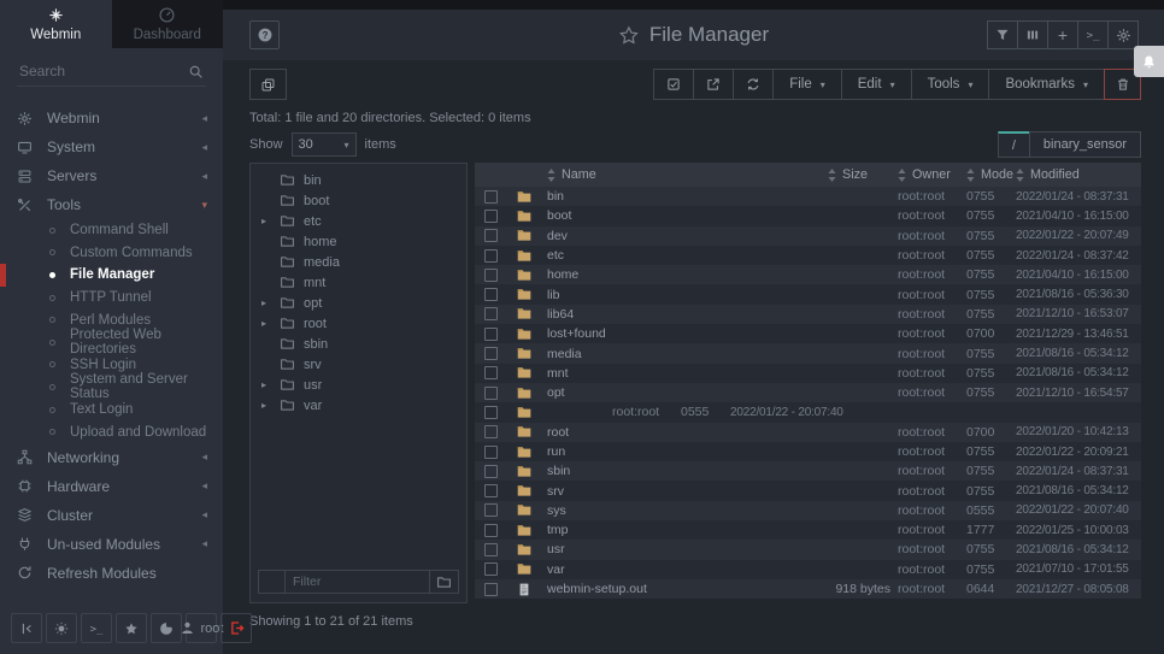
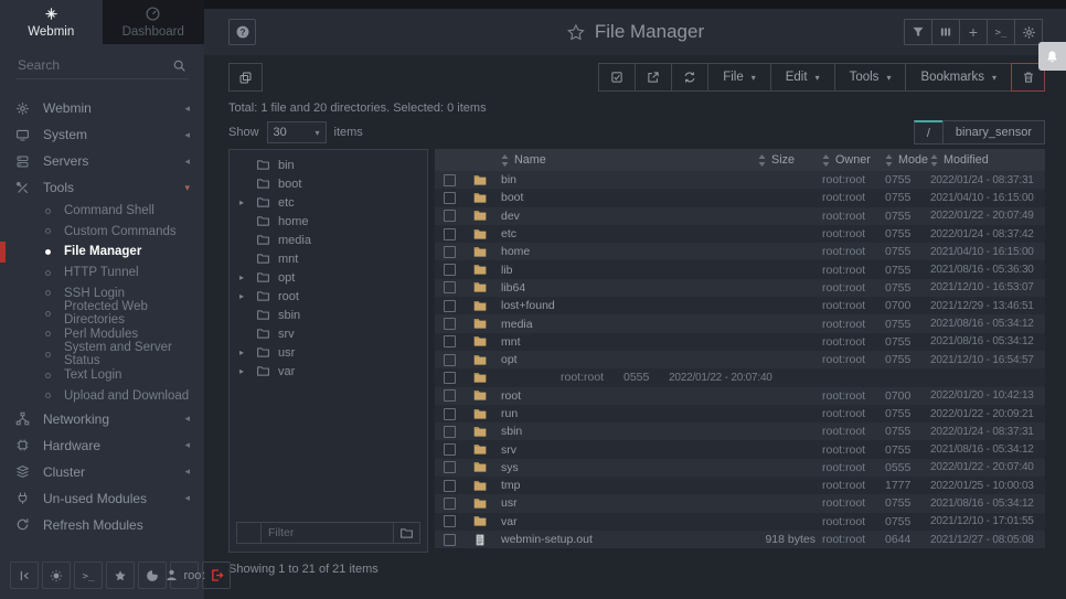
  Webmin
  Dashboard
  Search
  Webmin
  ◂
  System
  ◂
  Servers
  ◂
  Tools
  ▾
  Command Shell
  Custom Commands
  File Manager
  HTTP Tunnel
- Perl Modules
+ SSH Login
  Protected Web Directories
- SSH Login
+ Perl Modules
  System and Server Status
  Text Login
  Upload and Download
  Networking
  ◂
  Hardware
  ◂
  Cluster
  ◂
  Un-used Modules
  ◂
  Refresh Modules
  >_
  root
  ?
  File Manager
  +
  >_
  File
  ▾
  Edit
  ▾
  Tools
  ▾
  Bookmarks
  ▾
  Total: 1 file and 20 directories. Selected: 0 items
  Show
  30
  ▾
  items
  /
  binary_sensor
  bin
  boot
  ▸
  etc
  home
  media
  mnt
  ▸
  opt
  ▸
  root
  sbin
  srv
  ▸
  usr
  ▸
  var
  Filter
  Name
  Size
  Owner
  Mode
  Modified
  bin
  root:root
  0755
  2022/01/24 - 08:37:31
  boot
  root:root
  0755
  2021/04/10 - 16:15:00
  dev
  root:root
  0755
  2022/01/22 - 20:07:49
  etc
  root:root
  0755
  2022/01/24 - 08:37:42
  home
  root:root
  0755
  2021/04/10 - 16:15:00
  lib
  root:root
  0755
  2021/08/16 - 05:36:30
  lib64
  root:root
  0755
  2021/12/10 - 16:53:07
  lost+found
  root:root
  0700
  2021/12/29 - 13:46:51
  media
  root:root
  0755
  2021/08/16 - 05:34:12
  mnt
  root:root
  0755
  2021/08/16 - 05:34:12
  opt
  root:root
  0755
  2021/12/10 - 16:54:57
  root:root
  0555
  2022/01/22 - 20:07:40
  root
  root:root
  0700
  2022/01/20 - 10:42:13
  run
  root:root
  0755
  2022/01/22 - 20:09:21
  sbin
  root:root
  0755
  2022/01/24 - 08:37:31
  srv
  root:root
  0755
  2021/08/16 - 05:34:12
  sys
  root:root
  0555
  2022/01/22 - 20:07:40
  tmp
  root:root
  1777
  2022/01/25 - 10:00:03
  usr
  root:root
  0755
  2021/08/16 - 05:34:12
  var
  root:root
  0755
- 2021/07/10 - 17:01:55
+ 2021/12/10 - 17:01:55
  webmin-setup.out
  918 bytes
  root:root
  0644
  2021/12/27 - 08:05:08
  Showing 1 to 21 of 21 items
